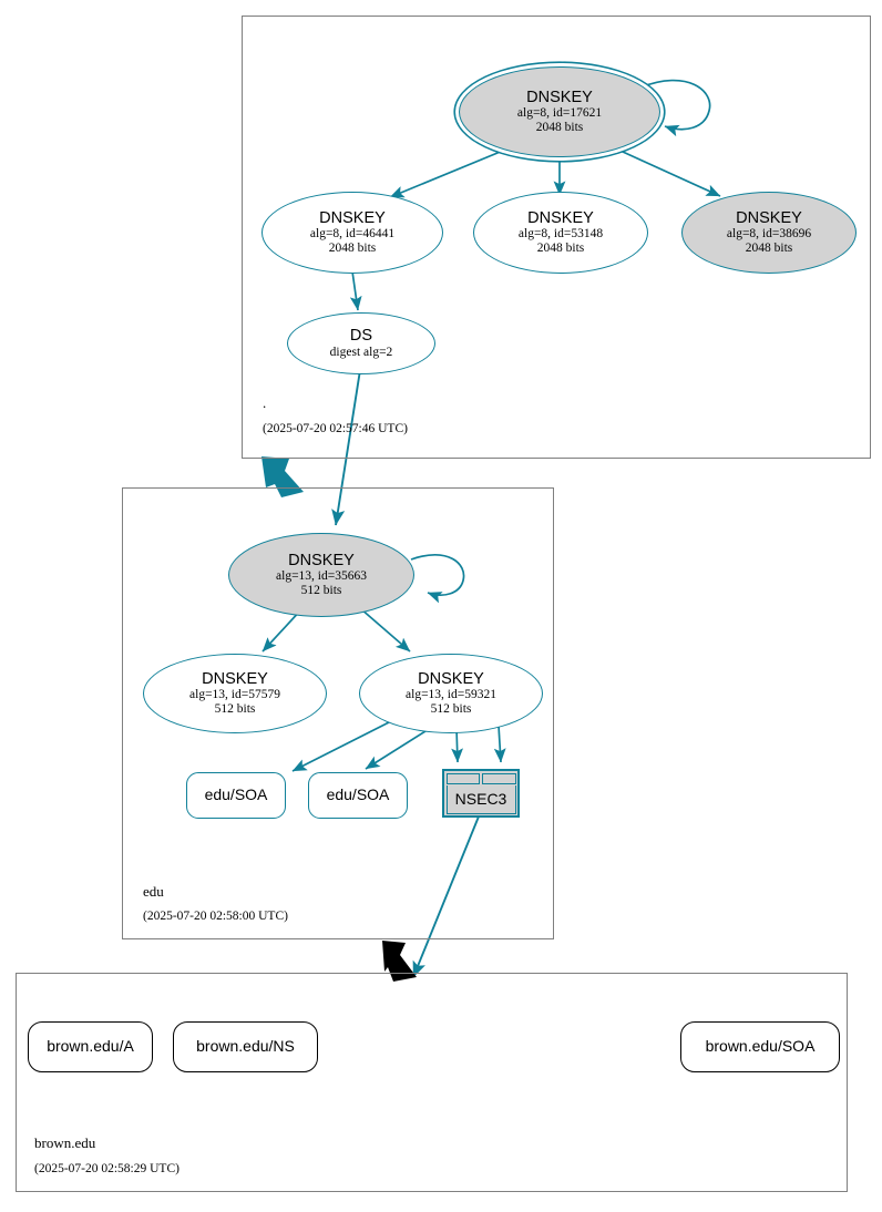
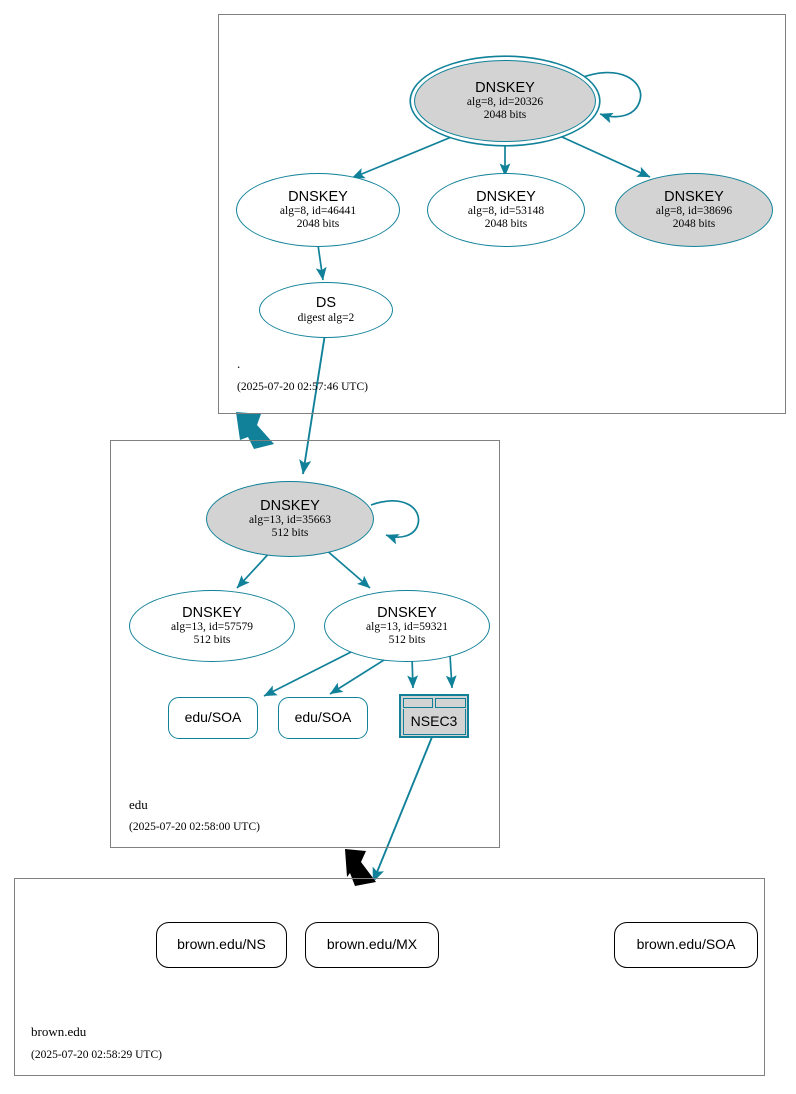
  .
  (2025-07-20 02:57:46 UTC)
  DNSKEY
- alg=8, id=17621
+ alg=8, id=20326
  2048 bits
  DNSKEY
  alg=8, id=46441
  2048 bits
  DNSKEY
  alg=8, id=53148
  2048 bits
  DNSKEY
  alg=8, id=38696
  2048 bits
  DS
  digest alg=2
  edu
  (2025-07-20 02:58:00 UTC)
  DNSKEY
  alg=13, id=35663
  512 bits
  DNSKEY
  alg=13, id=57579
  512 bits
  DNSKEY
  alg=13, id=59321
  512 bits
  edu/SOA
  edu/SOA
  NSEC3
  brown.edu
  (2025-07-20 02:58:29 UTC)
- brown.edu/A
  brown.edu/NS
+ brown.edu/MX
  brown.edu/SOA
